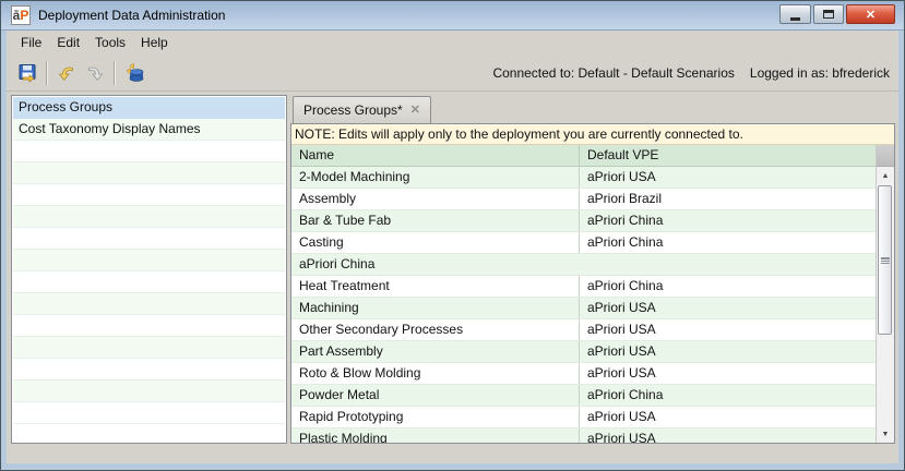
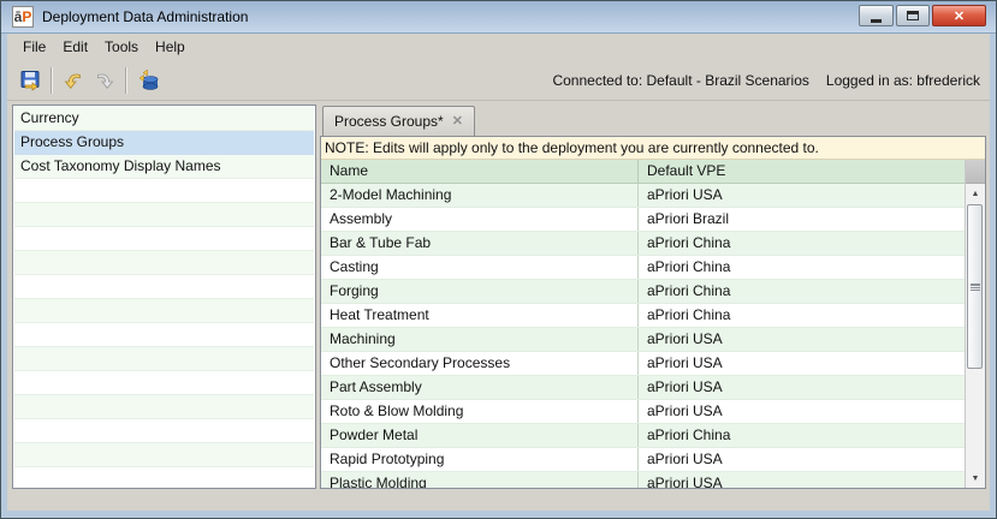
  ā
  P
  Deployment Data Administration
  ✕
  File
  Edit
  Tools
  Help
- Connected to: Default - Default Scenarios
+ Connected to: Default - Brazil Scenarios
  Logged in as: bfrederick
+ Currency
  Process Groups
  Cost Taxonomy Display Names
  Process Groups*
  ✕
  NOTE: Edits will apply only to the deployment you are currently connected to.
  Name
  Default VPE
  2-Model Machining
  aPriori USA
  Assembly
  aPriori Brazil
  Bar & Tube Fab
  aPriori China
  Casting
  aPriori China
+ Forging
  aPriori China
  Heat Treatment
  aPriori China
  Machining
  aPriori USA
  Other Secondary Processes
  aPriori USA
  Part Assembly
  aPriori USA
  Roto & Blow Molding
  aPriori USA
  Powder Metal
  aPriori China
  Rapid Prototyping
  aPriori USA
  Plastic Molding
  aPriori USA
